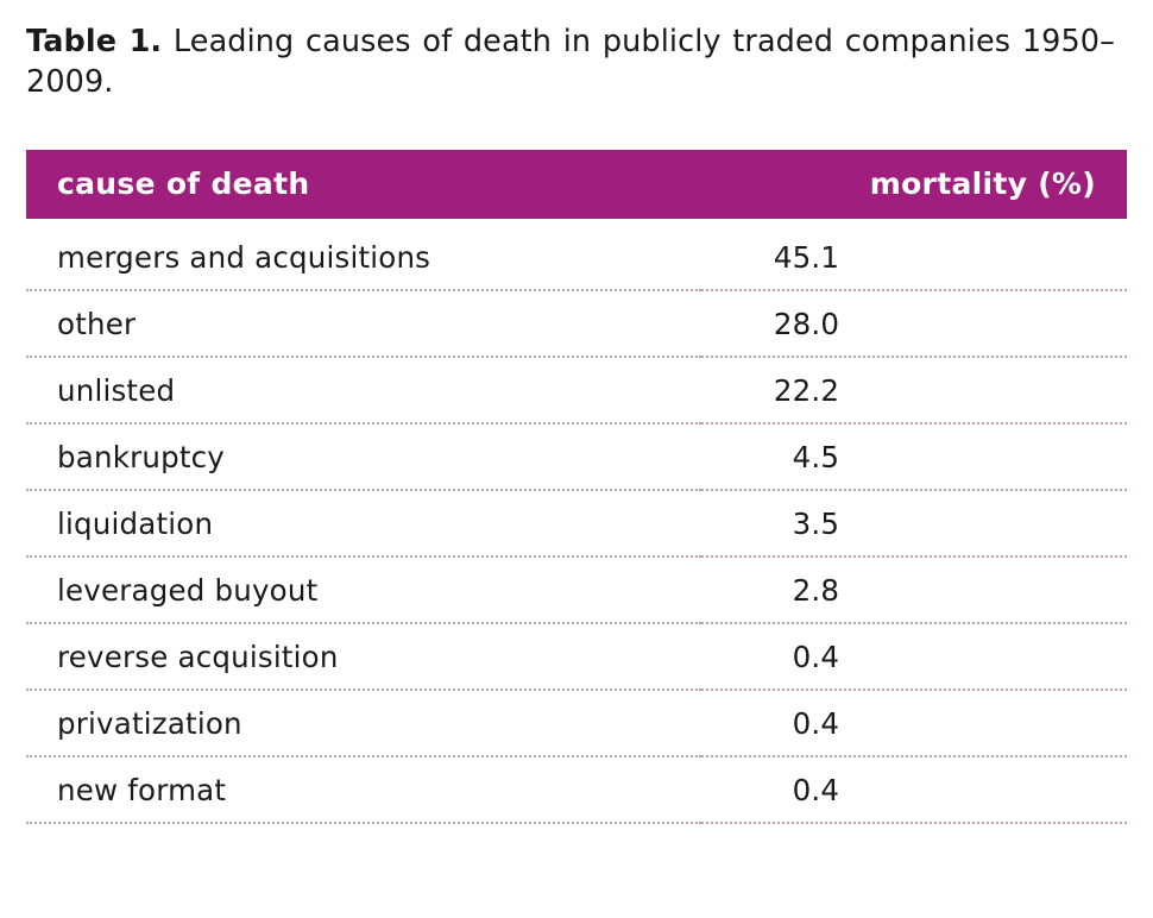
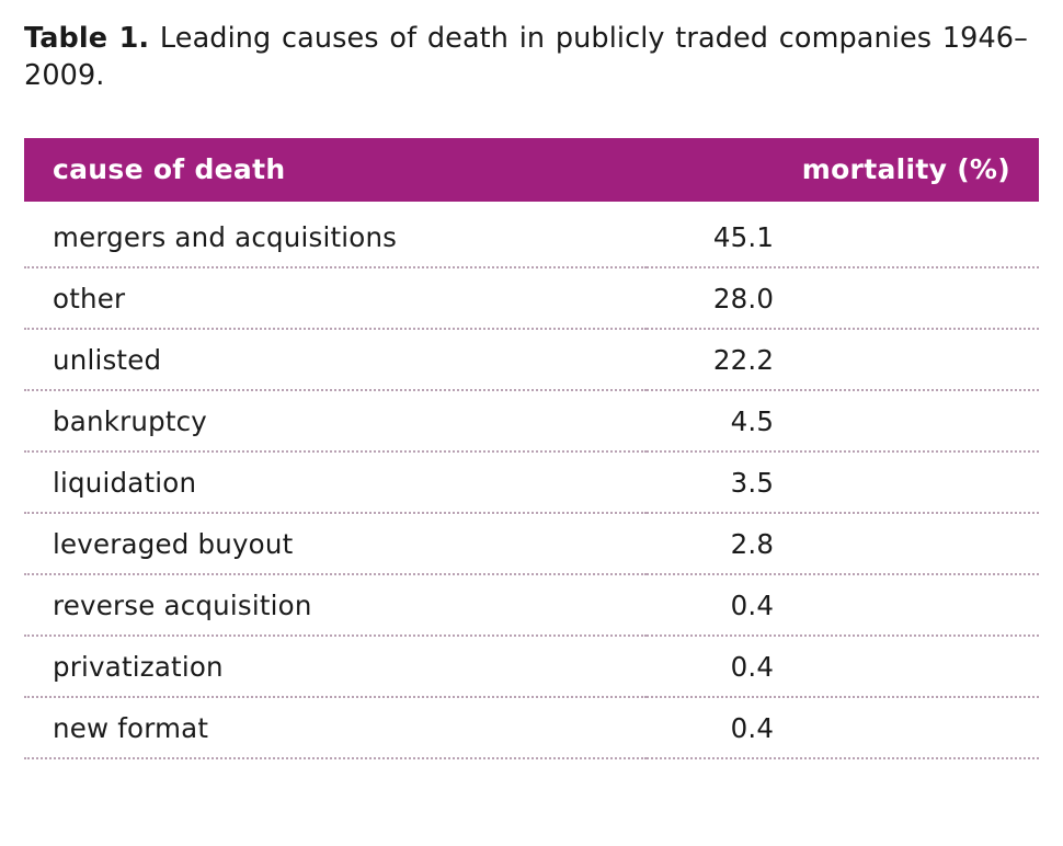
- Table 1. Leading causes of death in publicly traded companies 1950– 2009.
+ Table 1. Leading causes of death in publicly traded companies 1946– 2009.
  cause of death	mortality (%)
  mergers and acquisitions	45.1
  other	28.0
  unlisted	22.2
  bankruptcy	4.5
  liquidation	3.5
  leveraged buyout	2.8
  reverse acquisition	0.4
  privatization	0.4
  new format	0.4
